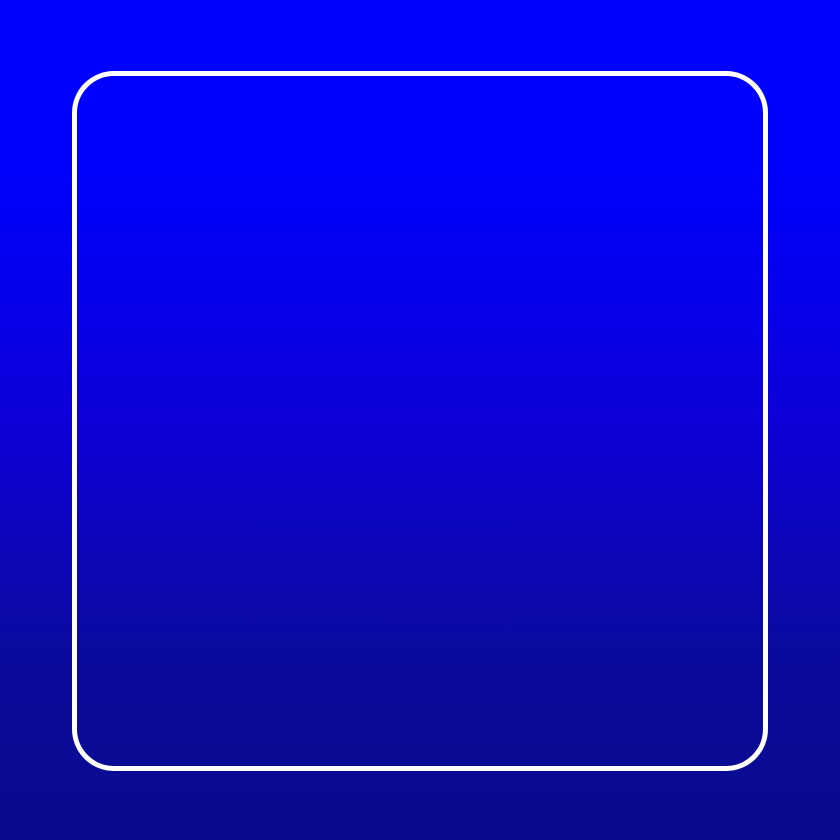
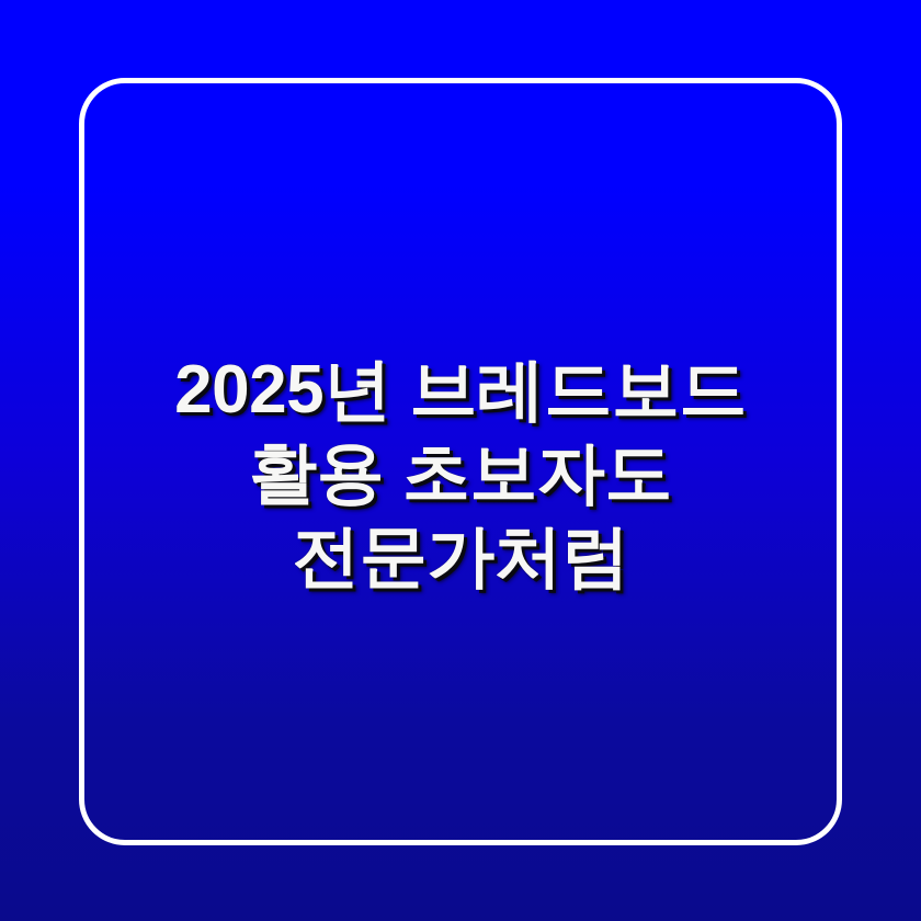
+ 2025년 브레드보드
+ 활용 초보자도
+ 전문가처럼
